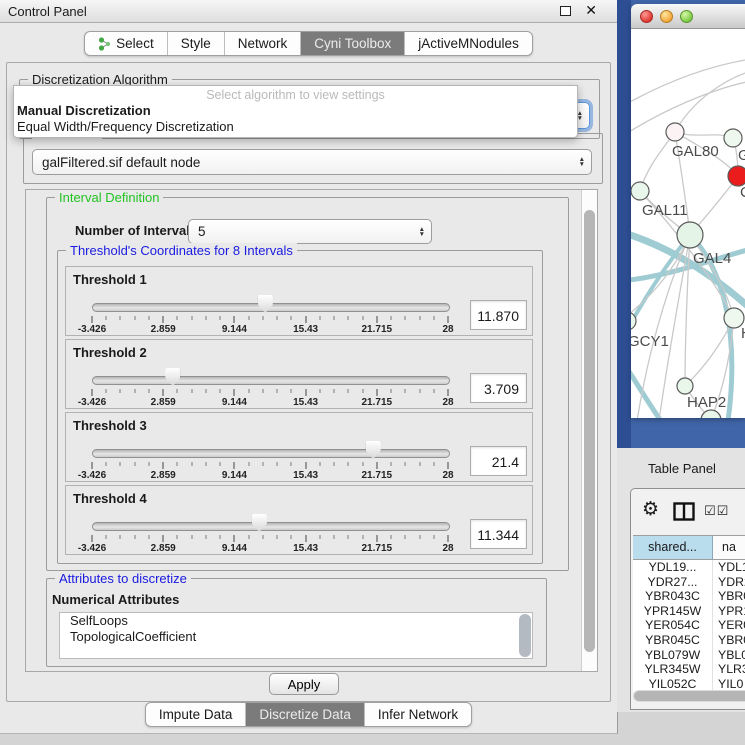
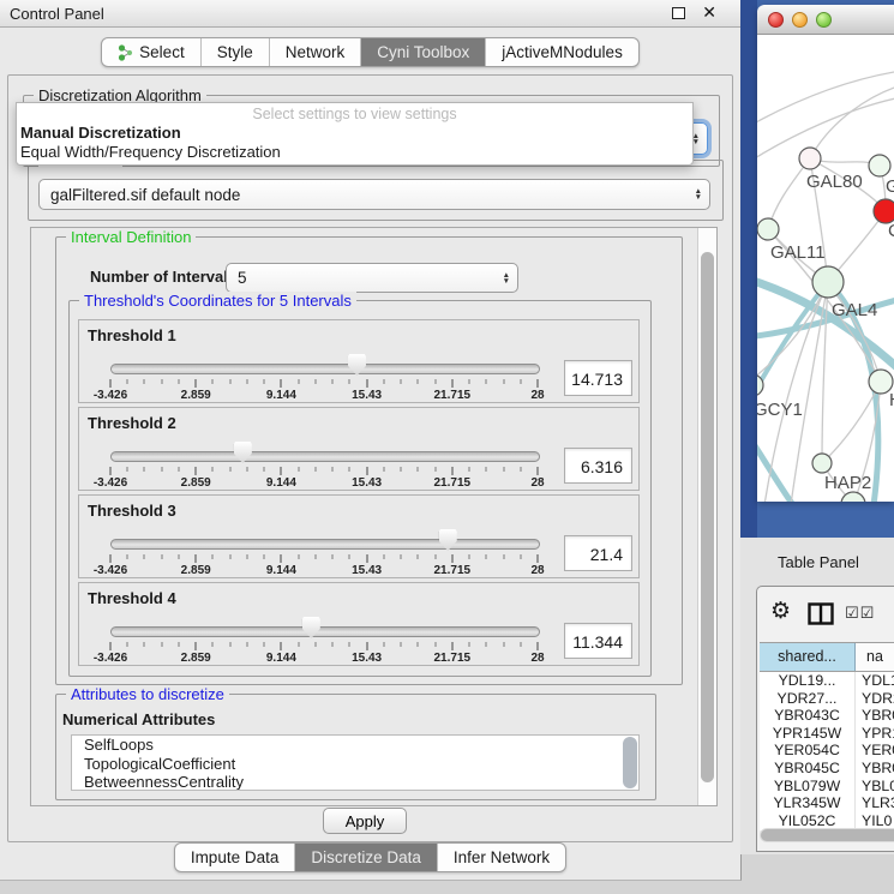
  Control Panel
  ✕
  Select
  Style
  Network
  Cyni Toolbox
  jActiveMNodules
  Discretization Algorithm
- Select algorithm to view settings
+ Select settings to view settings
  Manual Discretization
  Equal Width/Frequency Discretization
  galFiltered.sif default node
  Interval Definition
  Number of Interva
  5
- Threshold's Coordinates for 8 Intervals
+ Threshold's Coordinates for 5 Intervals
  Threshold 1
  -3.426
  2.859
  9.144
  15.43
  21.715
  28
- 11.870
+ 14.713
  Threshold 2
  -3.426
  2.859
  9.144
  15.43
  21.715
  28
- 3.709
+ 6.316
  Threshold 3
  -3.426
  2.859
  9.144
  15.43
  21.715
  28
  21.4
  Threshold 4
  -3.426
  2.859
  9.144
  15.43
  21.715
  28
  11.344
  Attributes to discretize
  Numerical Attributes
  SelfLoops
  TopologicalCoefficient
+ BetweennessCentrality
  Apply
  Impute Data
  Discretize Data
  Infer Network
  GAL80
  GAL11
  GAL4
  GCY1
  HAP2
  Table Panel
  ⚙
  ☑☑
  shared...
  na
  YDL19...
  YDL
  YDR27...
  YDR
  YBR043C
  YBR
  YPR145W
  YPR
  YER054C
  YER
  YBR045C
  YBR
  YBL079W
  YBL
  YLR345W
  YLR
  YIL052C
  YIL0
